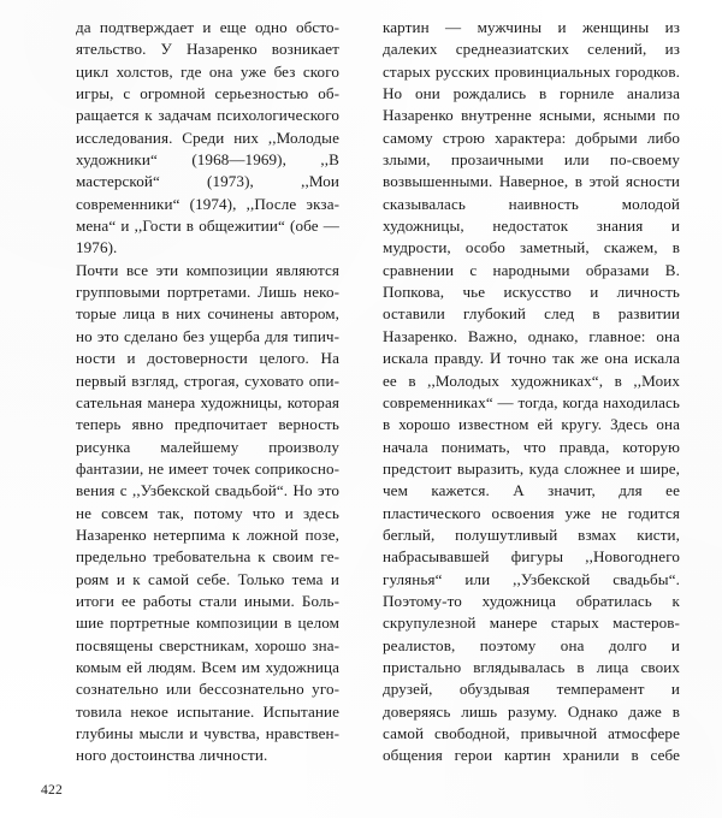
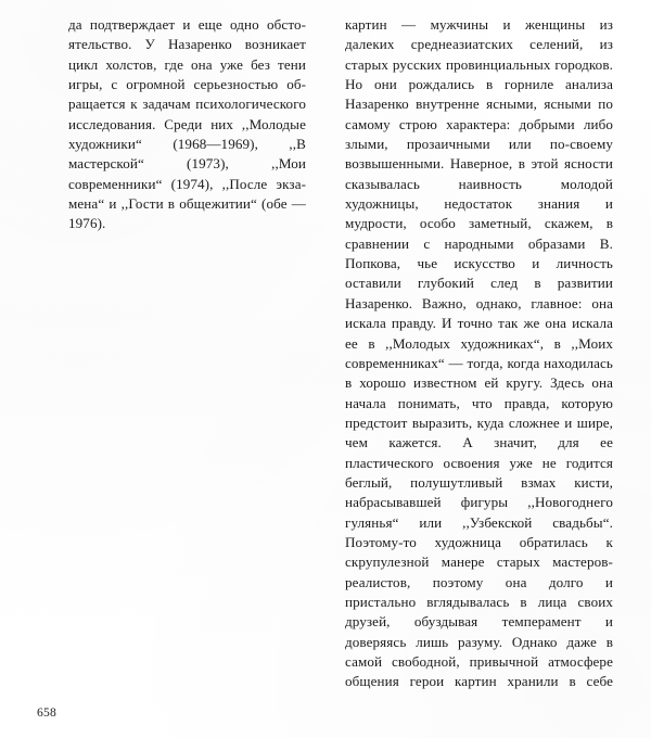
- да подтверждает и еще одно обсто­ятельство. У Назаренко возникает цикл холстов, где она уже без ского игры, с огромной серьезностью об­ращается к задачам психологиче­ского исследования. Среди них ,,Молодые художники“ (1968—1969), ,,В мастерской“ (1973), ,,Мои современники“ (1974), ,,После экза­мена“ и ,,Гости в общежитии“ (обе — 1976).
+ да подтверждает и еще одно обсто­ятельство. У Назаренко возникает цикл холстов, где она уже без тени игры, с огромной серьезностью об­ращается к задачам психологиче­ского исследования. Среди них ,,Молодые художники“ (1968—1969), ,,В мастерской“ (1973), ,,Мои современники“ (1974), ,,После экза­мена“ и ,,Гости в общежитии“ (обе — 1976).
- Почти все эти композиции являются групповыми портретами. Лишь неко­торые лица в них сочинены автором, но это сделано без ущерба для типич­ности и достоверности целого. На первый взгляд, строгая, суховато опи­сательная манера художницы, кото­рая теперь явно предпочитает вер­ность рисунка малейшему произволу фантазии, не имеет точек соприкосно­вения с ,,Узбекской свадьбой“. Но это не совсем так, потому что и здесь Назаренко нетерпима к ложной позе, предельно требовательна к своим ге­роям и к самой себе. Только тема и итоги ее работы стали иными. Боль­шие портретные композиции в целом посвящены сверстникам, хорошо зна­комым ей людям. Всем им художница сознательно или бессознательно уго­товила некое испытание. Испытание глубины мысли и чувства, нравствен­ного достоинства личности.
  картин — мужчины и женщины из далеких среднеазиатских селений, из старых русских провинциальных го­родков. Но они рождались в горниле анализа Назаренко внутренне ясны­ми, ясными по самому строю характе­ра: добрыми либо злыми, прозаичны­ми или по-своему возвышенными. Наверное, в этой ясности сказывалась наивность молодой художницы, недо­статок знания и мудрости, особо за­метный, скажем, в сравнении с на­родными образами В. Попкова, чье искусство и личность оставили глубо­кий след в развитии Назаренко. Важ­но, однако, главное: она искала правду. И точно так же она искала ее в ,,Молодых художниках“, в ,,Моих современниках“ — тогда, когда нахо­дилась в хорошо известном ей кругу. Здесь она начала понимать, что прав­да, которую предстоит выразить, ку­да сложнее и шире, чем кажется. А значит, для ее пластического освоения уже не годится беглый, полушут­ливый взмах кисти, набрасывавшей фигуры ,,Новогоднего гулянья“ или ,,Узбекской свадьбы“. Поэтому-то художница обратилась к скрупулез­ной манере старых мастеров-реали­стов, поэтому она долго и пристально вглядывалась в лица своих друзей, обуздывая темперамент и доверяясь лишь разуму. Однако даже в самой свободной, привычной атмосфере общения герои картин хранили в себе
- 422
+ 658
